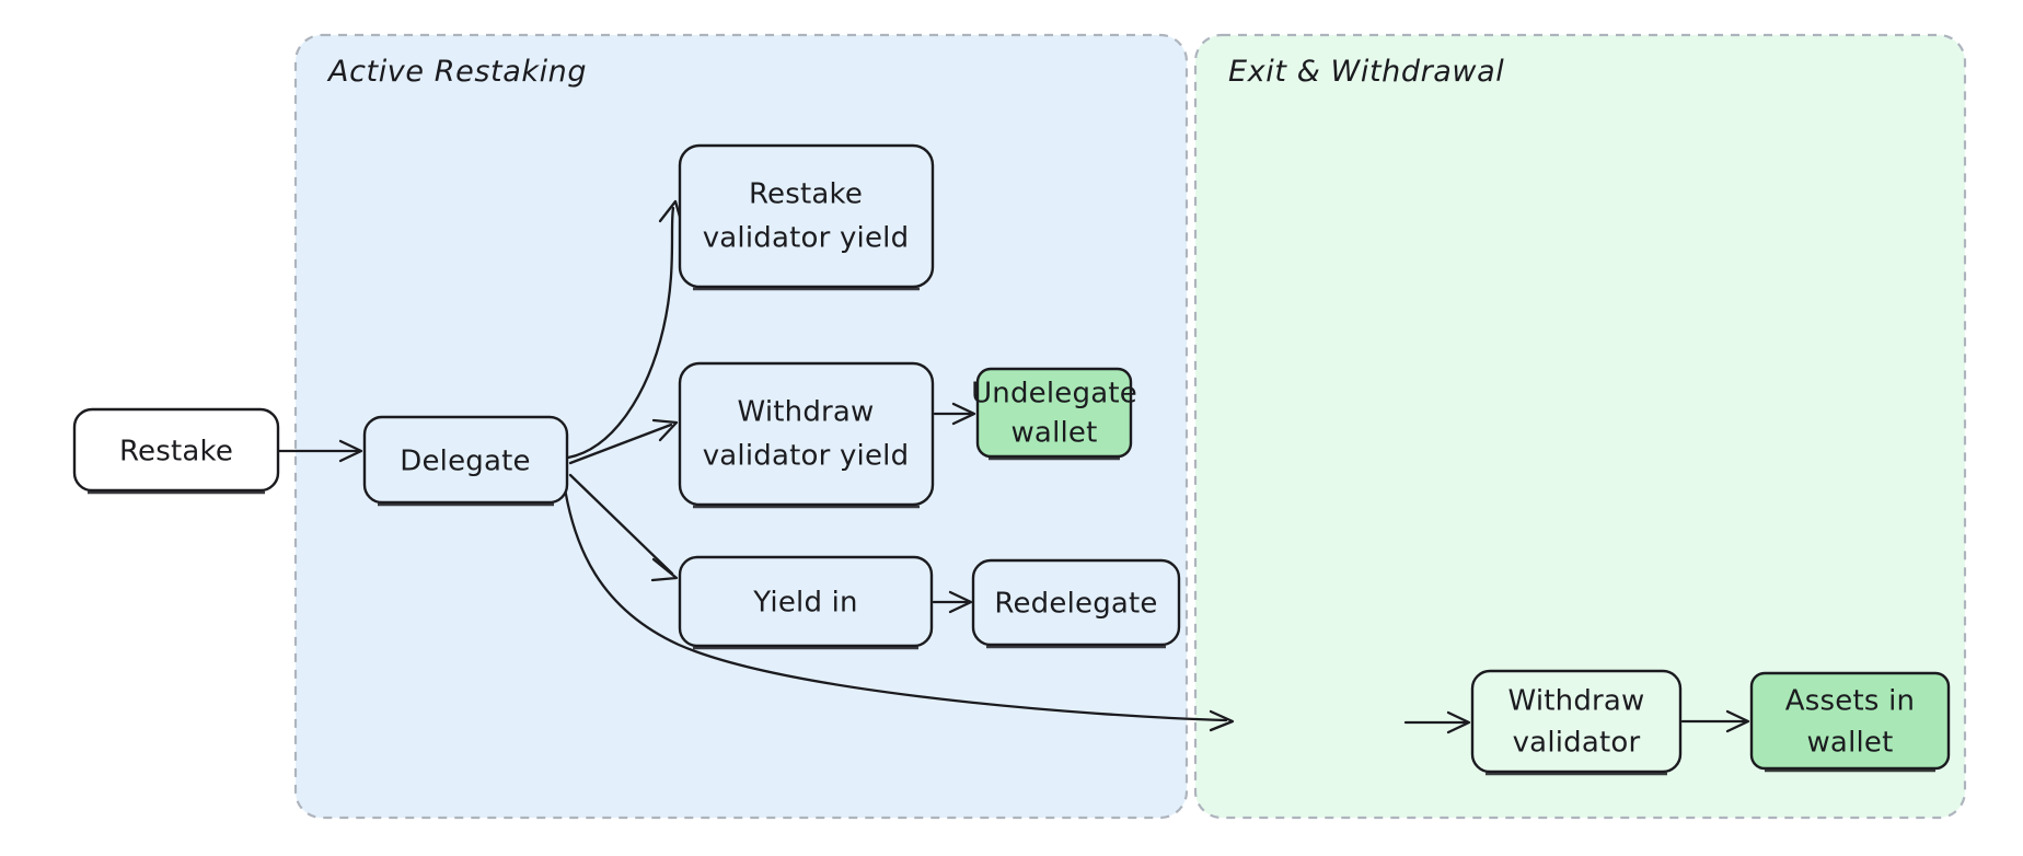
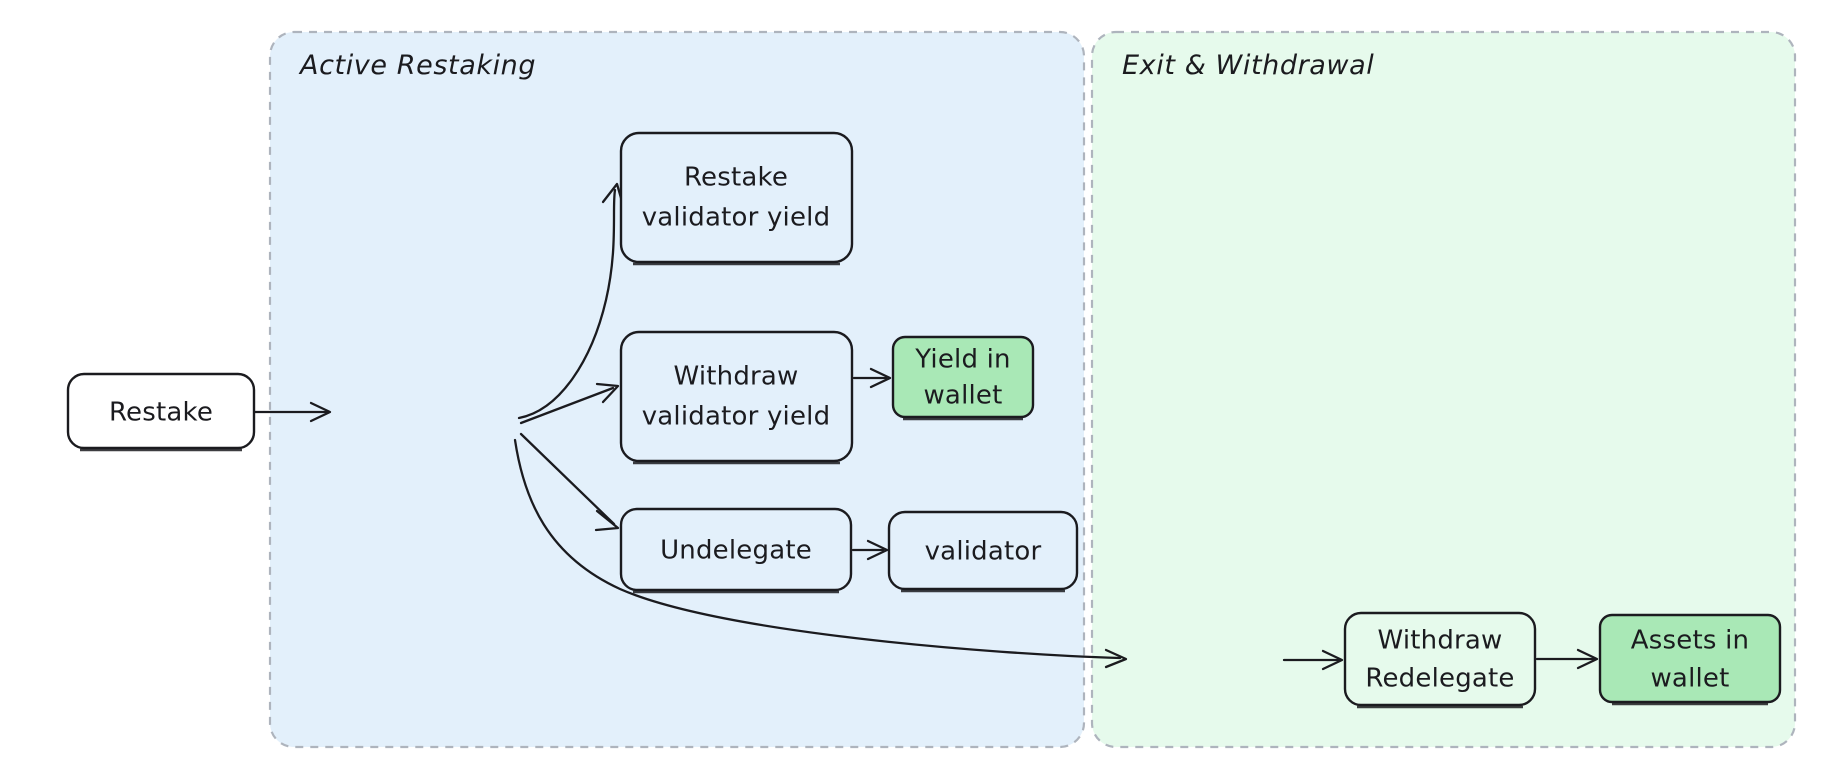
  Active Restaking
  Exit & Withdrawal
  Restake
- Delegate
  Restake
  validator yield
  Withdraw
  validator yield
- Undelegate
+ Yield in
  wallet
- Yield in
+ Undelegate
- Redelegate
+ validator
  Withdraw
- validator
+ Redelegate
  Assets in
  wallet
